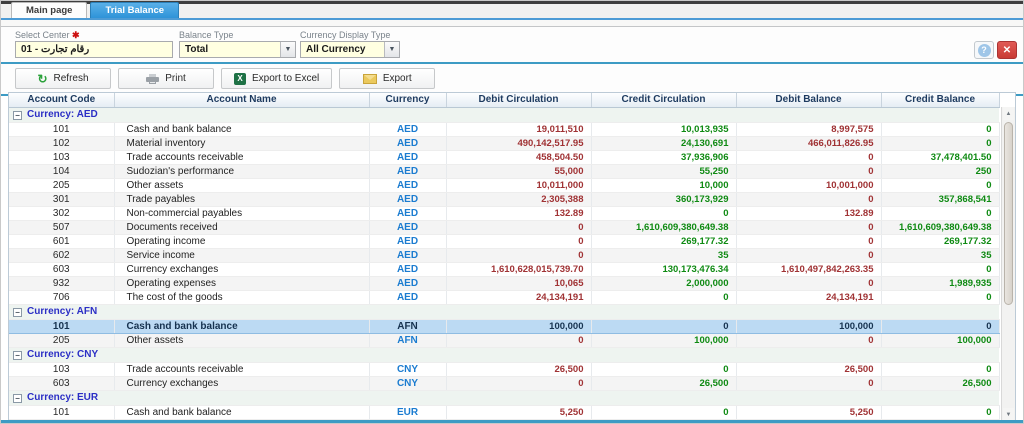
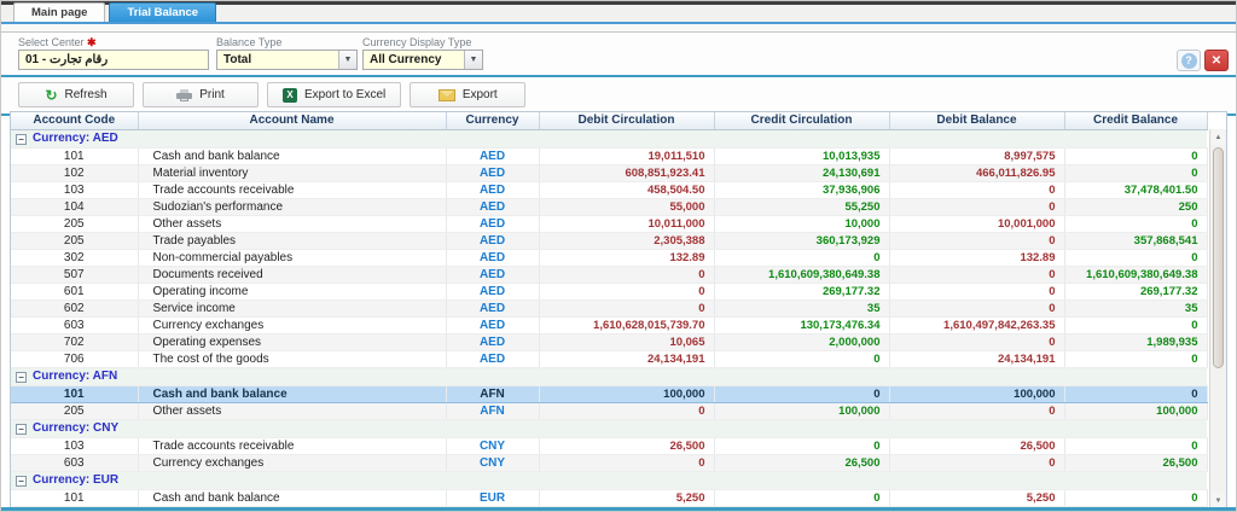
  Main page
  Trial Balance
  Select Center ✱
  01 - رقام تجارت
  Balance Type
  Total
  Currency Display Type
  All Currency
  ?
  ✕
  ↻
  Refresh
  Print
  X
  Export to Excel
  Export
  Account Code	Account Name	Currency	Debit Circulation	Credit Circulation	Debit Balance	Credit Balance
  − Currency: AED
  101	Cash and bank balance	AED	19,011,510	10,013,935	8,997,575	0
- 102	Material inventory	AED	490,142,517.95	24,130,691	466,011,826.95	0
+ 102	Material inventory	AED	608,851,923.41	24,130,691	466,011,826.95	0
  103	Trade accounts receivable	AED	458,504.50	37,936,906	0	37,478,401.50
  104	Sudozian's performance	AED	55,000	55,250	0	250
  205	Other assets	AED	10,011,000	10,000	10,001,000	0
- 301	Trade payables	AED	2,305,388	360,173,929	0	357,868,541
+ 205	Trade payables	AED	2,305,388	360,173,929	0	357,868,541
  302	Non-commercial payables	AED	132.89	0	132.89	0
  507	Documents received	AED	0	1,610,609,380,649.38	0	1,610,609,380,649.38
  601	Operating income	AED	0	269,177.32	0	269,177.32
  602	Service income	AED	0	35	0	35
  603	Currency exchanges	AED	1,610,628,015,739.70	130,173,476.34	1,610,497,842,263.35	0
- 932	Operating expenses	AED	10,065	2,000,000	0	1,989,935
+ 702	Operating expenses	AED	10,065	2,000,000	0	1,989,935
  706	The cost of the goods	AED	24,134,191	0	24,134,191	0
  − Currency: AFN
  101	Cash and bank balance	AFN	100,000	0	100,000	0
  205	Other assets	AFN	0	100,000	0	100,000
  − Currency: CNY
  103	Trade accounts receivable	CNY	26,500	0	26,500	0
  603	Currency exchanges	CNY	0	26,500	0	26,500
  − Currency: EUR
  101	Cash and bank balance	EUR	5,250	0	5,250	0
